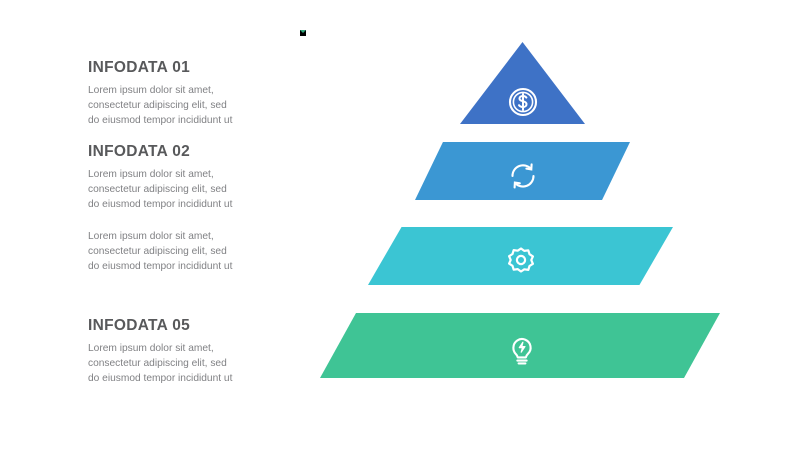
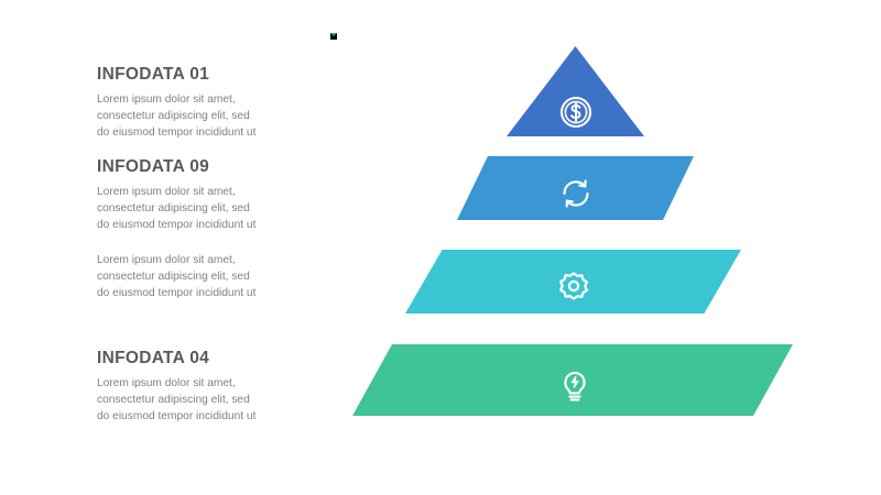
  INFODATA 01
  Lorem ipsum dolor sit amet, consectetur adipiscing elit, sed do eiusmod tempor incididunt ut
- INFODATA 02
+ INFODATA 09
  Lorem ipsum dolor sit amet, consectetur adipiscing elit, sed do eiusmod tempor incididunt ut
  Lorem ipsum dolor sit amet, consectetur adipiscing elit, sed do eiusmod tempor incididunt ut
- INFODATA 05
+ INFODATA 04
  Lorem ipsum dolor sit amet, consectetur adipiscing elit, sed do eiusmod tempor incididunt ut
